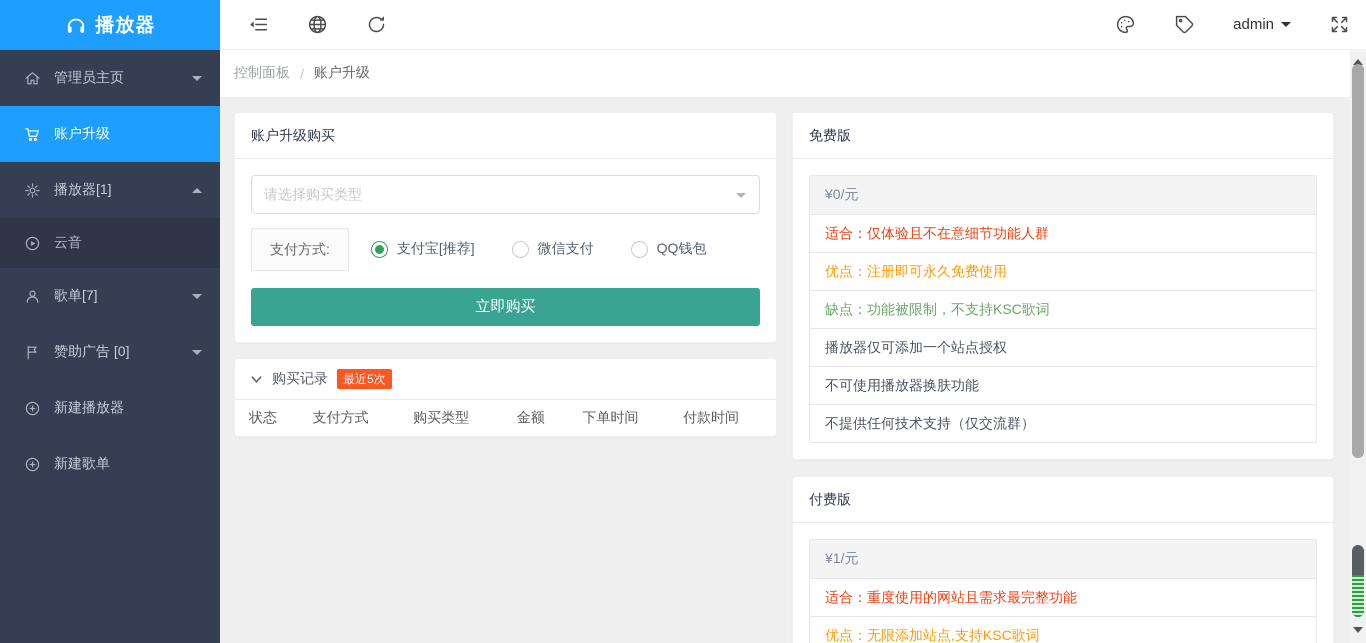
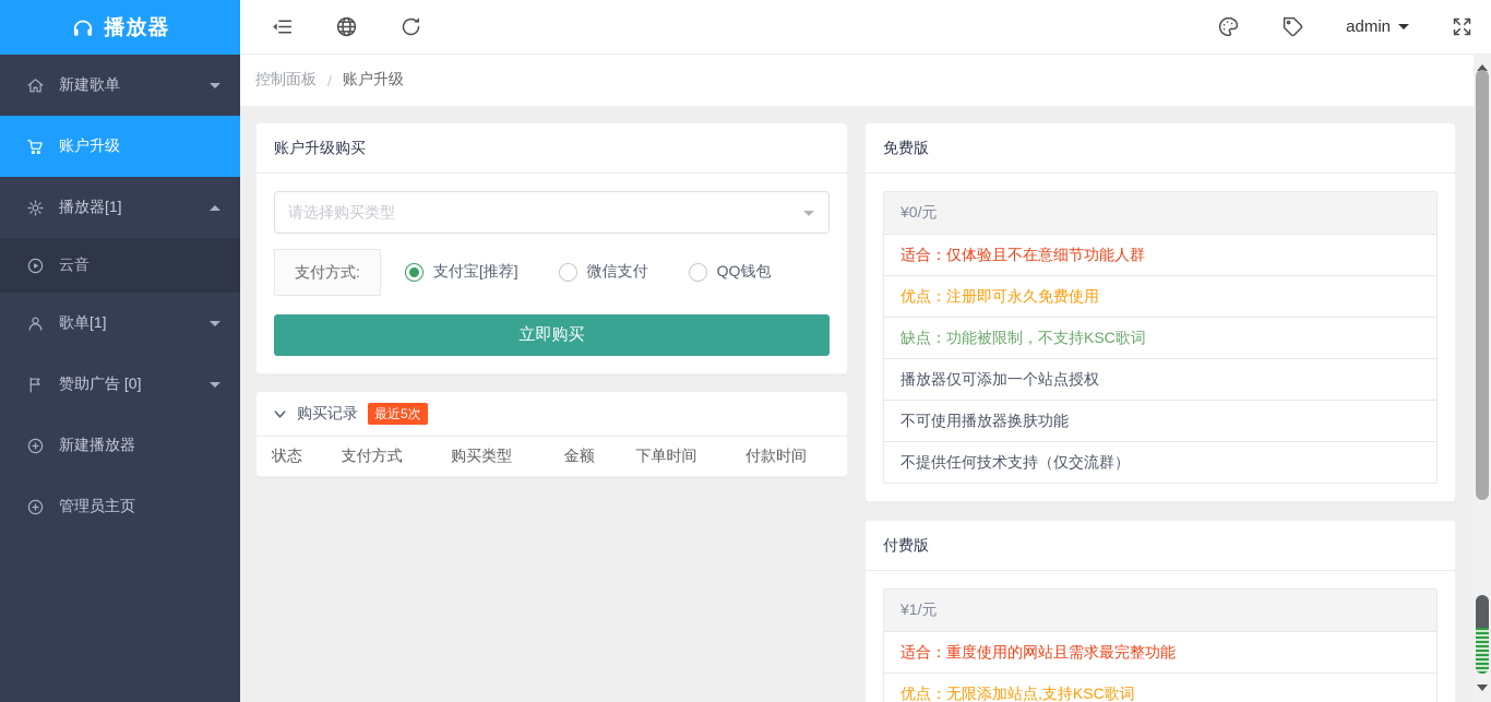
  播放器
- 管理员主页
+ 新建歌单
  账户升级
  播放器[1]
  云音
- 歌单[7]
+ 歌单[1]
  赞助广告 [0]
  新建播放器
- 新建歌单
+ 管理员主页
  admin
  控制面板
  /
  账户升级
  账户升级购买
  请选择购买类型
  支付方式:
  支付宝[推荐]
  微信支付
  QQ钱包
  立即购买
  购买记录
  最近5次
  状态
  支付方式
  购买类型
  金额
  下单时间
  付款时间
  免费版
  ¥0/元
  适合：仅体验且不在意细节功能人群
  优点：注册即可永久免费使用
  缺点：功能被限制，不支持KSC歌词
  播放器仅可添加一个站点授权
  不可使用播放器换肤功能
  不提供任何技术支持（仅交流群）
  付费版
  ¥1/元
  适合：重度使用的网站且需求最完整功能
  优点：无限添加站点,支持KSC歌词
